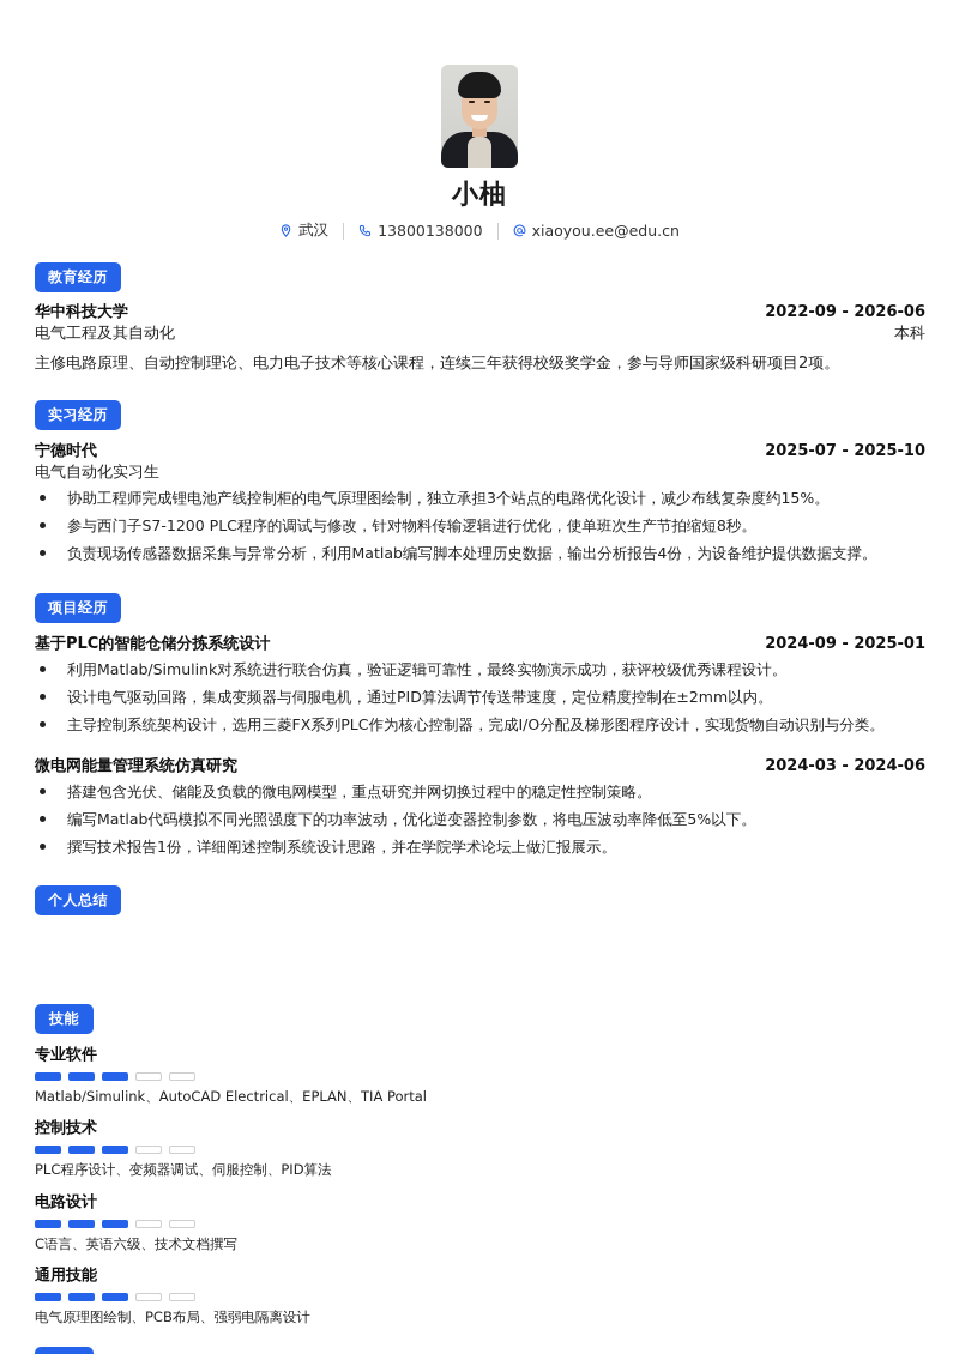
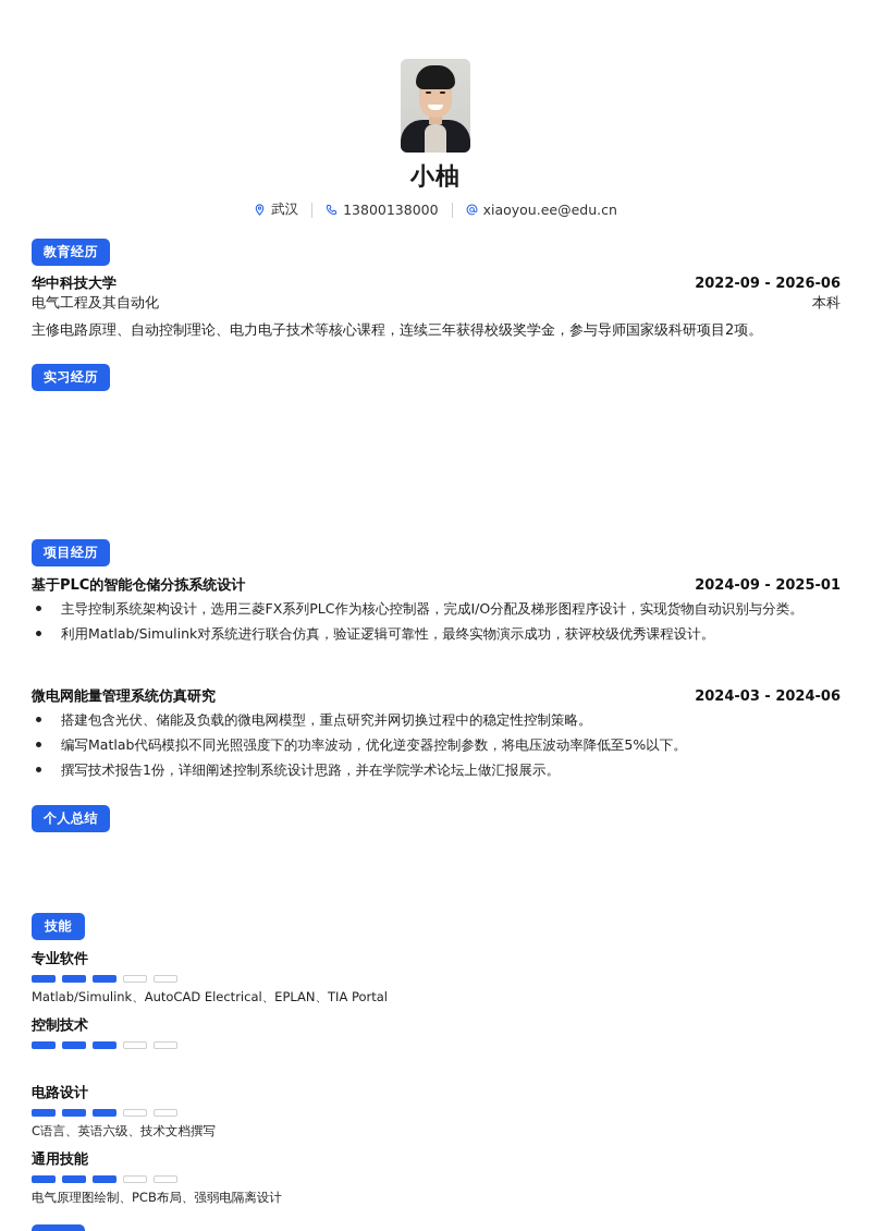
  小柚
  武汉
  13800138000
  xiaoyou.ee@edu.cn
  教育经历
  华中科技大学
  2022-09 - 2026-06
  电气工程及其自动化
  本科
  主修电路原理、自动控制理论、电力电子技术等核心课程，连续三年获得校级奖学金，参与导师国家级科研项目2项。
  实习经历
- 宁德时代
- 2025-07 - 2025-10
- 电气自动化实习生
- 协助工程师完成锂电池产线控制柜的电气原理图绘制，独立承担3个站点的电路优化设计，减少布线复杂度约15%。
- 参与西门子S7-1200 PLC程序的调试与修改，针对物料传输逻辑进行优化，使单班次生产节拍缩短8秒。
- 负责现场传感器数据采集与异常分析，利用Matlab编写脚本处理历史数据，输出分析报告4份，为设备维护提供数据支撑。
  项目经历
  基于PLC的智能仓储分拣系统设计
  2024-09 - 2025-01
- 利用Matlab/Simulink对系统进行联合仿真，验证逻辑可靠性，最终实物演示成功，获评校级优秀课程设计。
+ 主导控制系统架构设计，选用三菱FX系列PLC作为核心控制器，完成I/O分配及梯形图程序设计，实现货物自动识别与分类。
- 设计电气驱动回路，集成变频器与伺服电机，通过PID算法调节传送带速度，定位精度控制在±2mm以内。
- 主导控制系统架构设计，选用三菱FX系列PLC作为核心控制器，完成I/O分配及梯形图程序设计，实现货物自动识别与分类。
+ 利用Matlab/Simulink对系统进行联合仿真，验证逻辑可靠性，最终实物演示成功，获评校级优秀课程设计。
  微电网能量管理系统仿真研究
  2024-03 - 2024-06
  搭建包含光伏、储能及负载的微电网模型，重点研究并网切换过程中的稳定性控制策略。
  编写Matlab代码模拟不同光照强度下的功率波动，优化逆变器控制参数，将电压波动率降低至5%以下。
  撰写技术报告1份，详细阐述控制系统设计思路，并在学院学术论坛上做汇报展示。
  个人总结
  技能
  专业软件
  Matlab/Simulink、AutoCAD Electrical、EPLAN、TIA Portal
  控制技术
- PLC程序设计、变频器调试、伺服控制、PID算法
  电路设计
  C语言、英语六级、技术文档撰写
  通用技能
  电气原理图绘制、PCB布局、强弱电隔离设计
